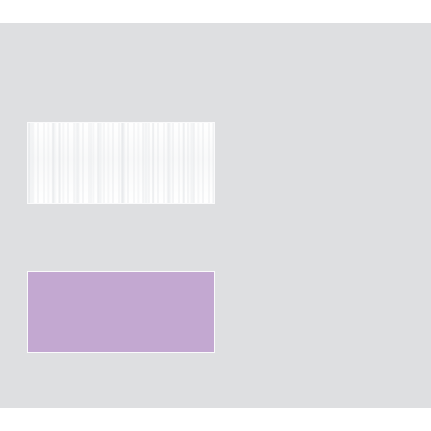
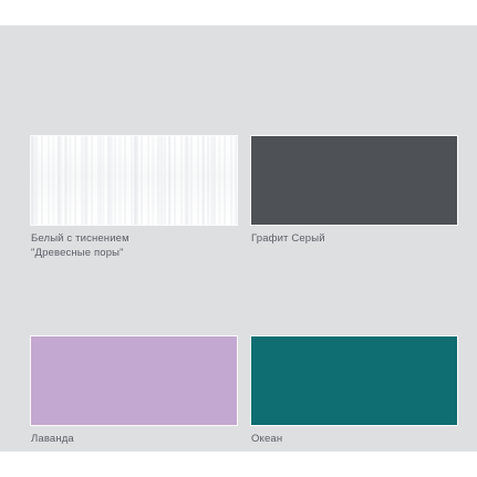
+ Белый с тиснением
+ "Древесные поры"
+ Графит Серый
+ Лаванда
+ Океан
